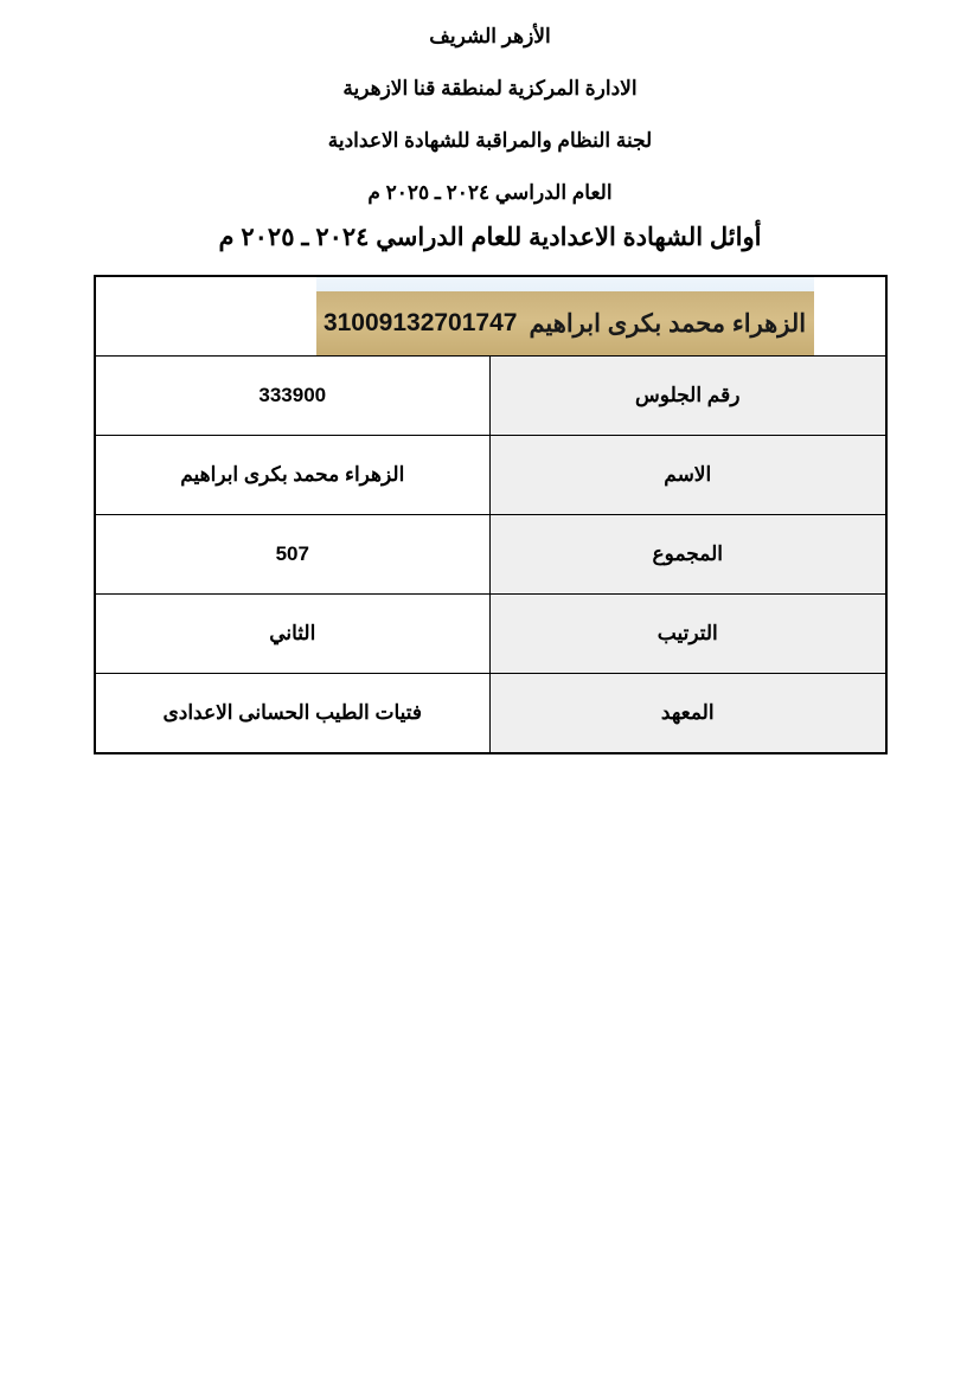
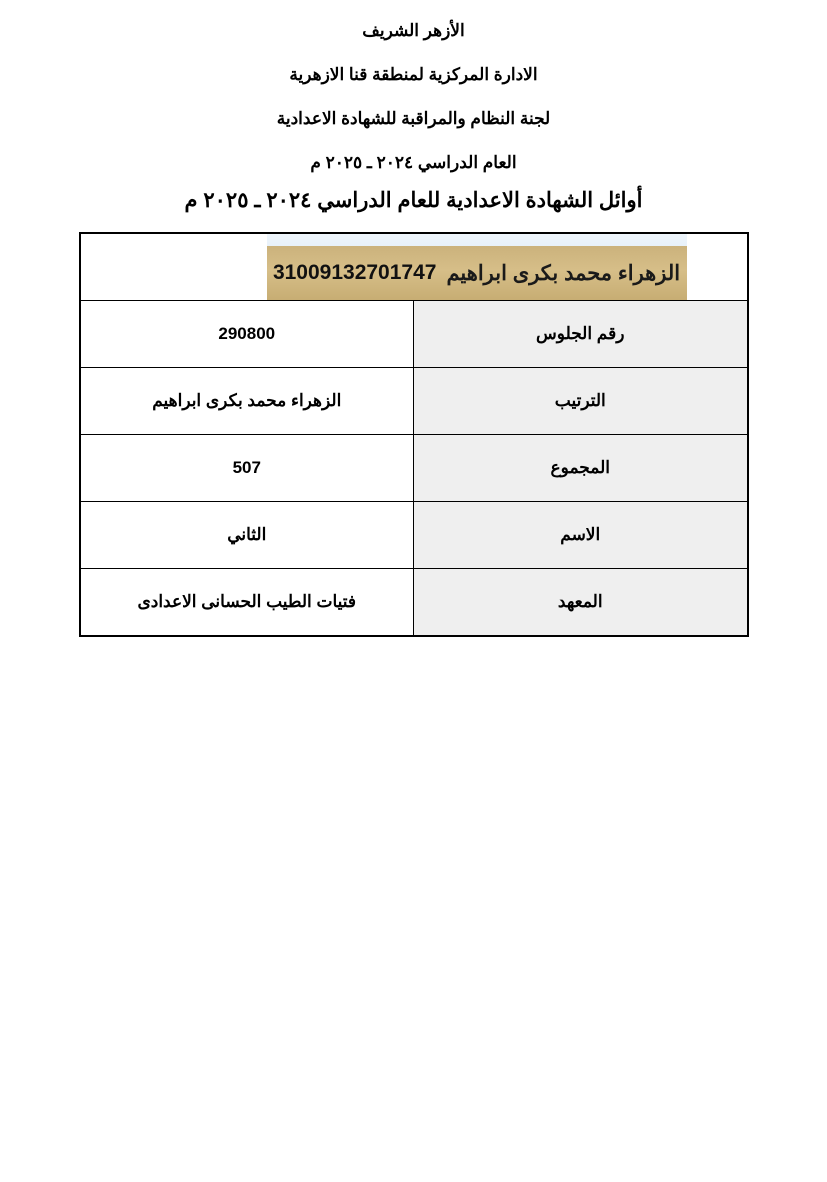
  الأزهر الشريف
  الادارة المركزية لمنطقة قنا الازهرية
  لجنة النظام والمراقبة للشهادة الاعدادية
  العام الدراسي ٢٠٢٤ ـ ٢٠٢٥ م
  أوائل الشهادة الاعدادية للعام الدراسي ٢٠٢٤ ـ ٢٠٢٥ م
  الزهراء محمد بكرى ابراهيم 31009132701747
- رقم الجلوس	333900
+ رقم الجلوس	290800
- الاسم	الزهراء محمد بكرى ابراهيم
+ الترتيب	الزهراء محمد بكرى ابراهيم
  المجموع	507
- الترتيب	الثاني
+ الاسم	الثاني
  المعهد	فتيات الطيب الحسانى الاعدادى
